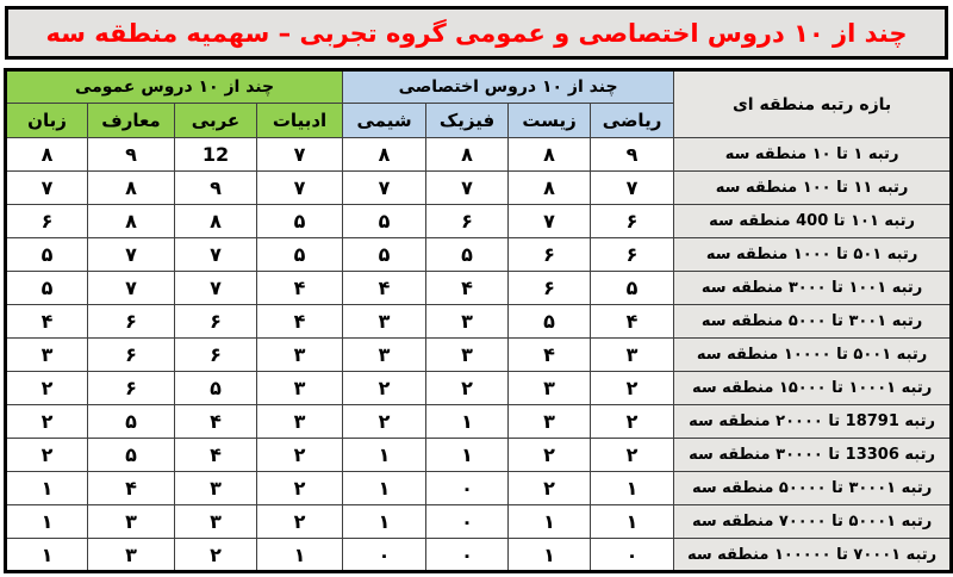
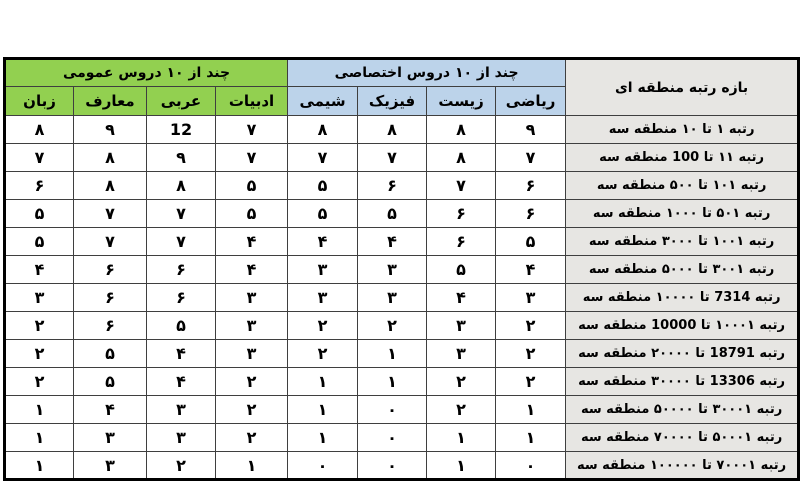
- چند از ۱۰ دروس اختصاصی و عمومی گروه تجربی – سهمیه منطقه سه
  چند از ۱۰ دروس عمومی	چند از ۱۰ دروس اختصاصی	بازه رتبه منطقه ای
  زبان	معارف	عربی	ادبیات	شیمی	فیزیک	زیست	ریاضی
  ۸	۹	12	۷	۸	۸	۸	۹	رتبه ۱ تا ۱۰ منطقه سه
- ۷	۸	۹	۷	۷	۷	۸	۷	رتبه ۱۱ تا ۱۰۰ منطقه سه
+ ۷	۸	۹	۷	۷	۷	۸	۷	رتبه ۱۱ تا 100 منطقه سه
- ۶	۸	۸	۵	۵	۶	۷	۶	رتبه ۱۰۱ تا 400 منطقه سه
+ ۶	۸	۸	۵	۵	۶	۷	۶	رتبه ۱۰۱ تا ۵۰۰ منطقه سه
  ۵	۷	۷	۵	۵	۵	۶	۶	رتبه ۵۰۱ تا ۱۰۰۰ منطقه سه
  ۵	۷	۷	۴	۴	۴	۶	۵	رتبه ۱۰۰۱ تا ۳۰۰۰ منطقه سه
  ۴	۶	۶	۴	۳	۳	۵	۴	رتبه ۳۰۰۱ تا ۵۰۰۰ منطقه سه
- ۳	۶	۶	۳	۳	۳	۴	۳	رتبه ۵۰۰۱ تا ۱۰۰۰۰ منطقه سه
+ ۳	۶	۶	۳	۳	۳	۴	۳	رتبه 7314 تا ۱۰۰۰۰ منطقه سه
- ۲	۶	۵	۳	۲	۲	۳	۲	رتبه ۱۰۰۰۱ تا ۱۵۰۰۰ منطقه سه
+ ۲	۶	۵	۳	۲	۲	۳	۲	رتبه ۱۰۰۰۱ تا 10000 منطقه سه
  ۲	۵	۴	۳	۲	۱	۳	۲	رتبه 18791 تا ۲۰۰۰۰ منطقه سه
  ۲	۵	۴	۲	۱	۱	۲	۲	رتبه 13306 تا ۳۰۰۰۰ منطقه سه
  ۱	۴	۳	۲	۱	۰	۲	۱	رتبه ۳۰۰۰۱ تا ۵۰۰۰۰ منطقه سه
  ۱	۳	۳	۲	۱	۰	۱	۱	رتبه ۵۰۰۰۱ تا ۷۰۰۰۰ منطقه سه
  ۱	۳	۲	۱	۰	۰	۱	۰	رتبه ۷۰۰۰۱ تا ۱۰۰۰۰۰ منطقه سه
